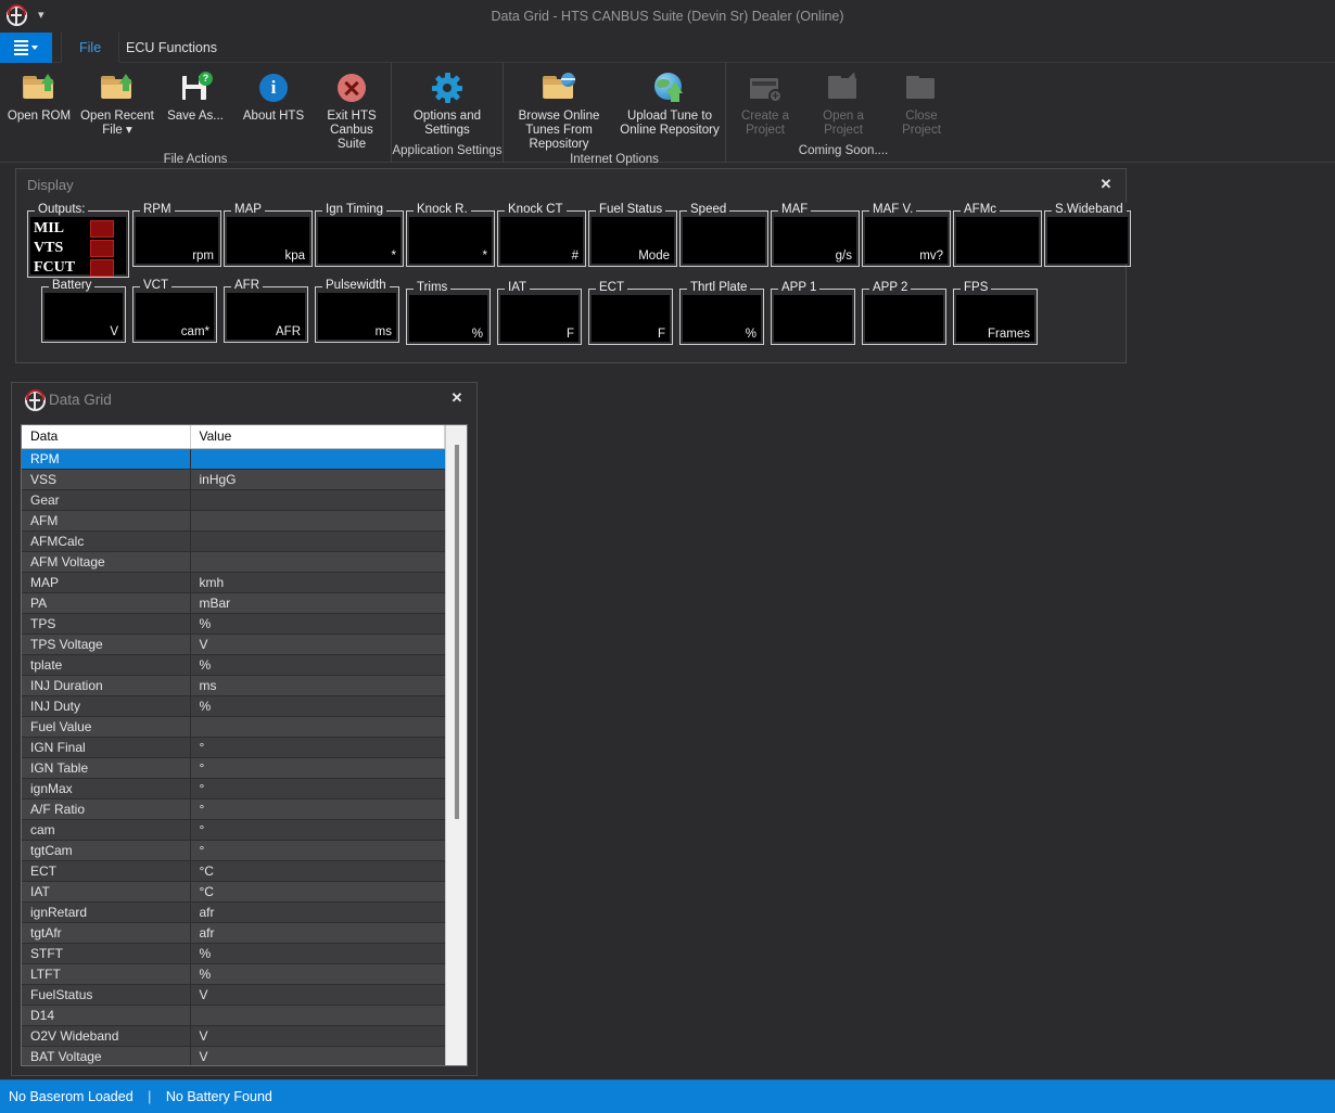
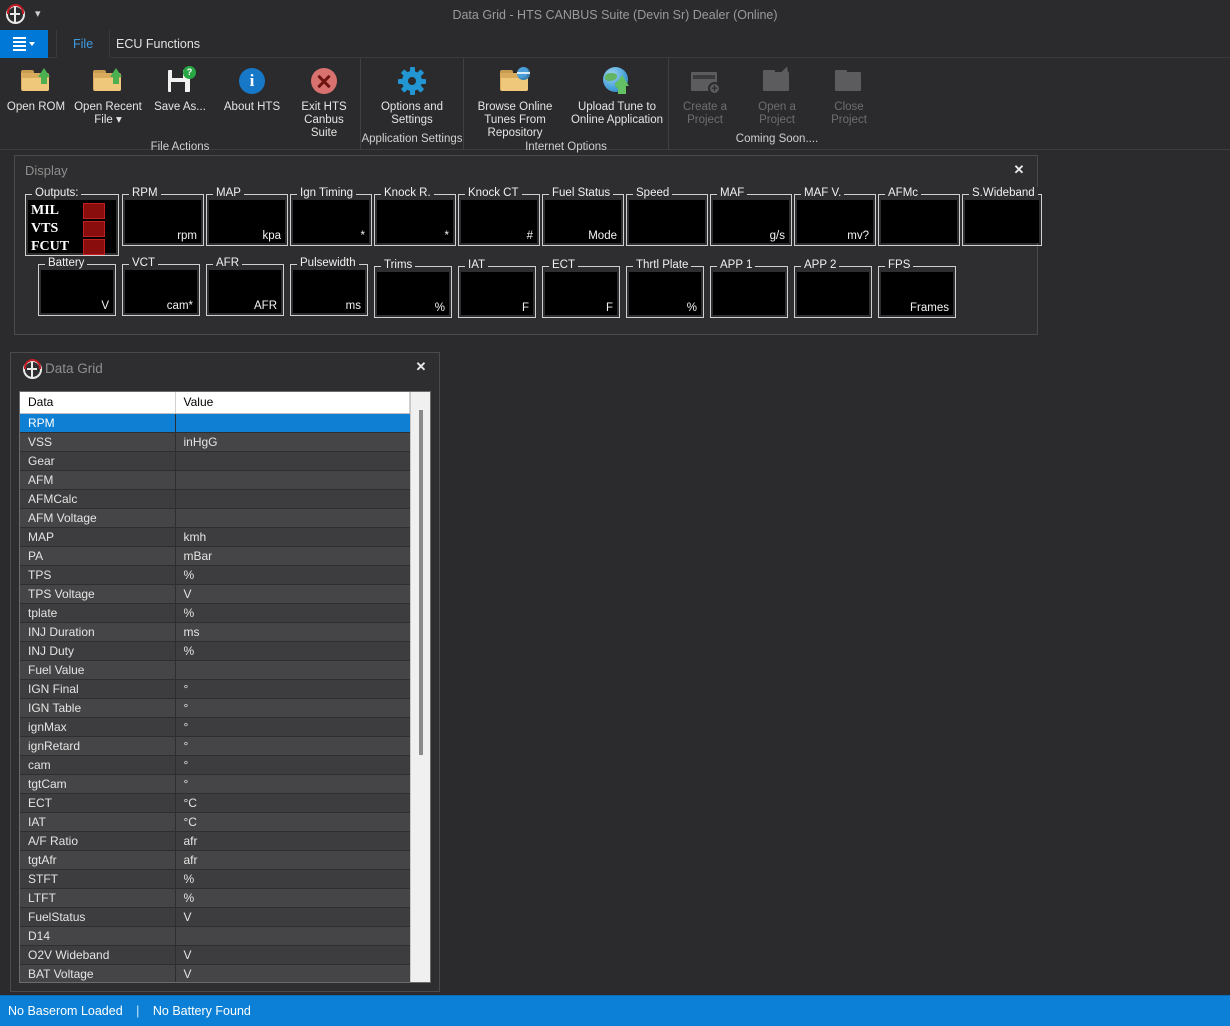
  ▾
  Data Grid - HTS CANBUS Suite (Devin Sr) Dealer (Online)
  File
  ECU Functions
  Open ROM
  Open Recent File ▾
  ?
  Save As...
  i
  About HTS
  Exit HTS Canbus Suite
  File Actions
  Options and Settings
  Application Settings
  Browse Online Tunes From Repository
- Upload Tune to Online Repository
+ Upload Tune to Online Application
  Internet Options
  +
  Create a Project
  Open a Project
  Close Project
  Coming Soon....
  Display
  ✕
  Outputs:
  MIL
  VTS
  FCUT
  RPM
  rpm
  MAP
  kpa
  Ign Timing
  *
  Knock R.
  *
  Knock CT
  #
  Fuel Status
  Mode
  Speed
  MAF
  g/s
  MAF V.
  mv?
  AFMc
  S.Wideband
  Battery
  V
  VCT
  cam*
  AFR
  AFR
  Pulsewidth
  ms
  Trims
  %
  IAT
  F
  ECT
  F
  Thrtl Plate
  %
  APP 1
  APP 2
  FPS
  Frames
  Data Grid
  ✕
  Data	Value
  RPM
  VSS	inHgG
  Gear
  AFM
  AFMCalc
  AFM Voltage
  MAP	kmh
  PA	mBar
  TPS	%
  TPS Voltage	V
  tplate	%
  INJ Duration	ms
  INJ Duty	%
  Fuel Value
  IGN Final	°
  IGN Table	°
  ignMax	°
- A/F Ratio	°
+ ignRetard	°
  cam	°
  tgtCam	°
  ECT	°C
  IAT	°C
- ignRetard	afr
+ A/F Ratio	afr
  tgtAfr	afr
  STFT	%
  LTFT	%
  FuelStatus	V
  D14
  O2V Wideband	V
  BAT Voltage	V
  No Baserom Loaded | No Battery Found
